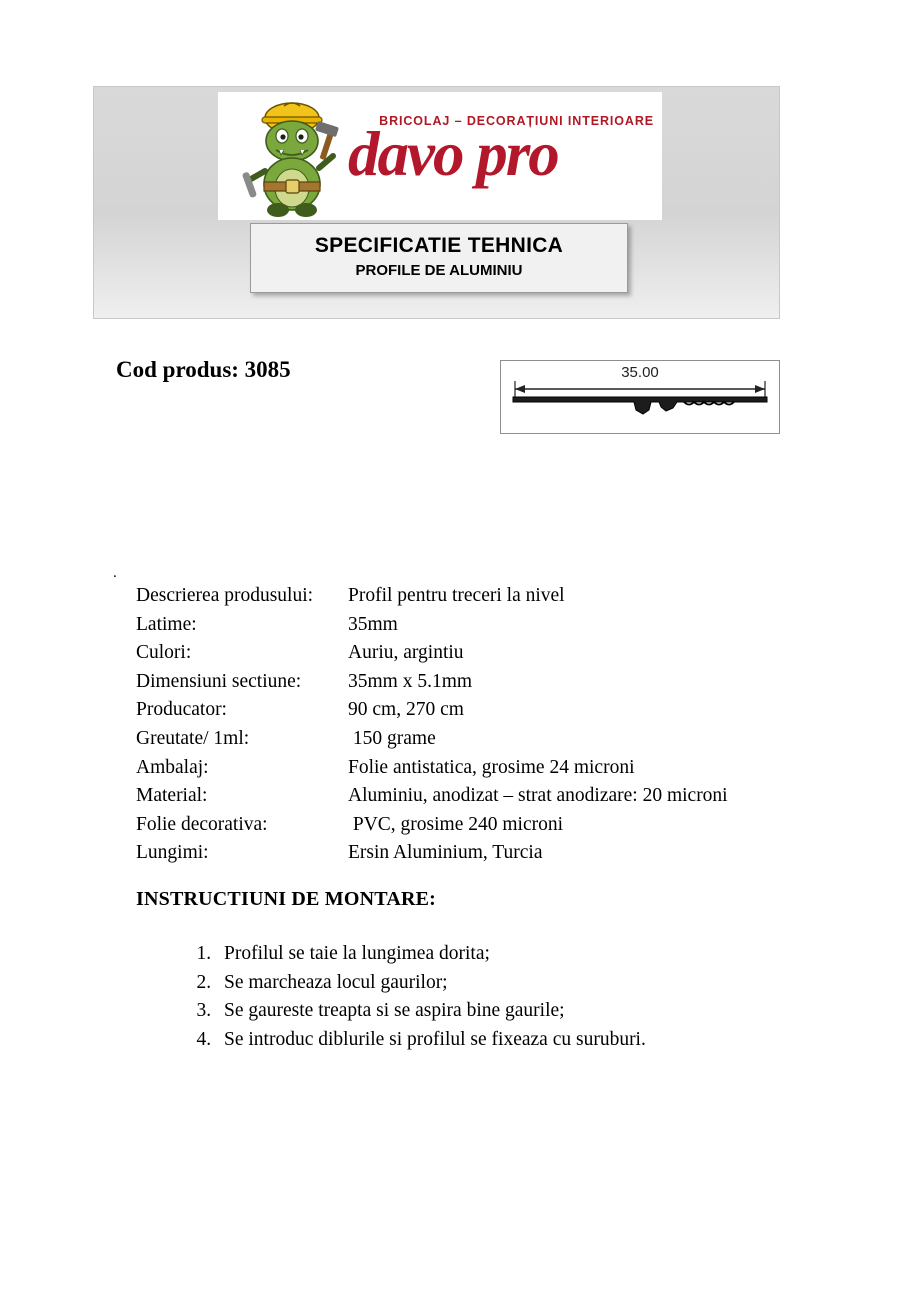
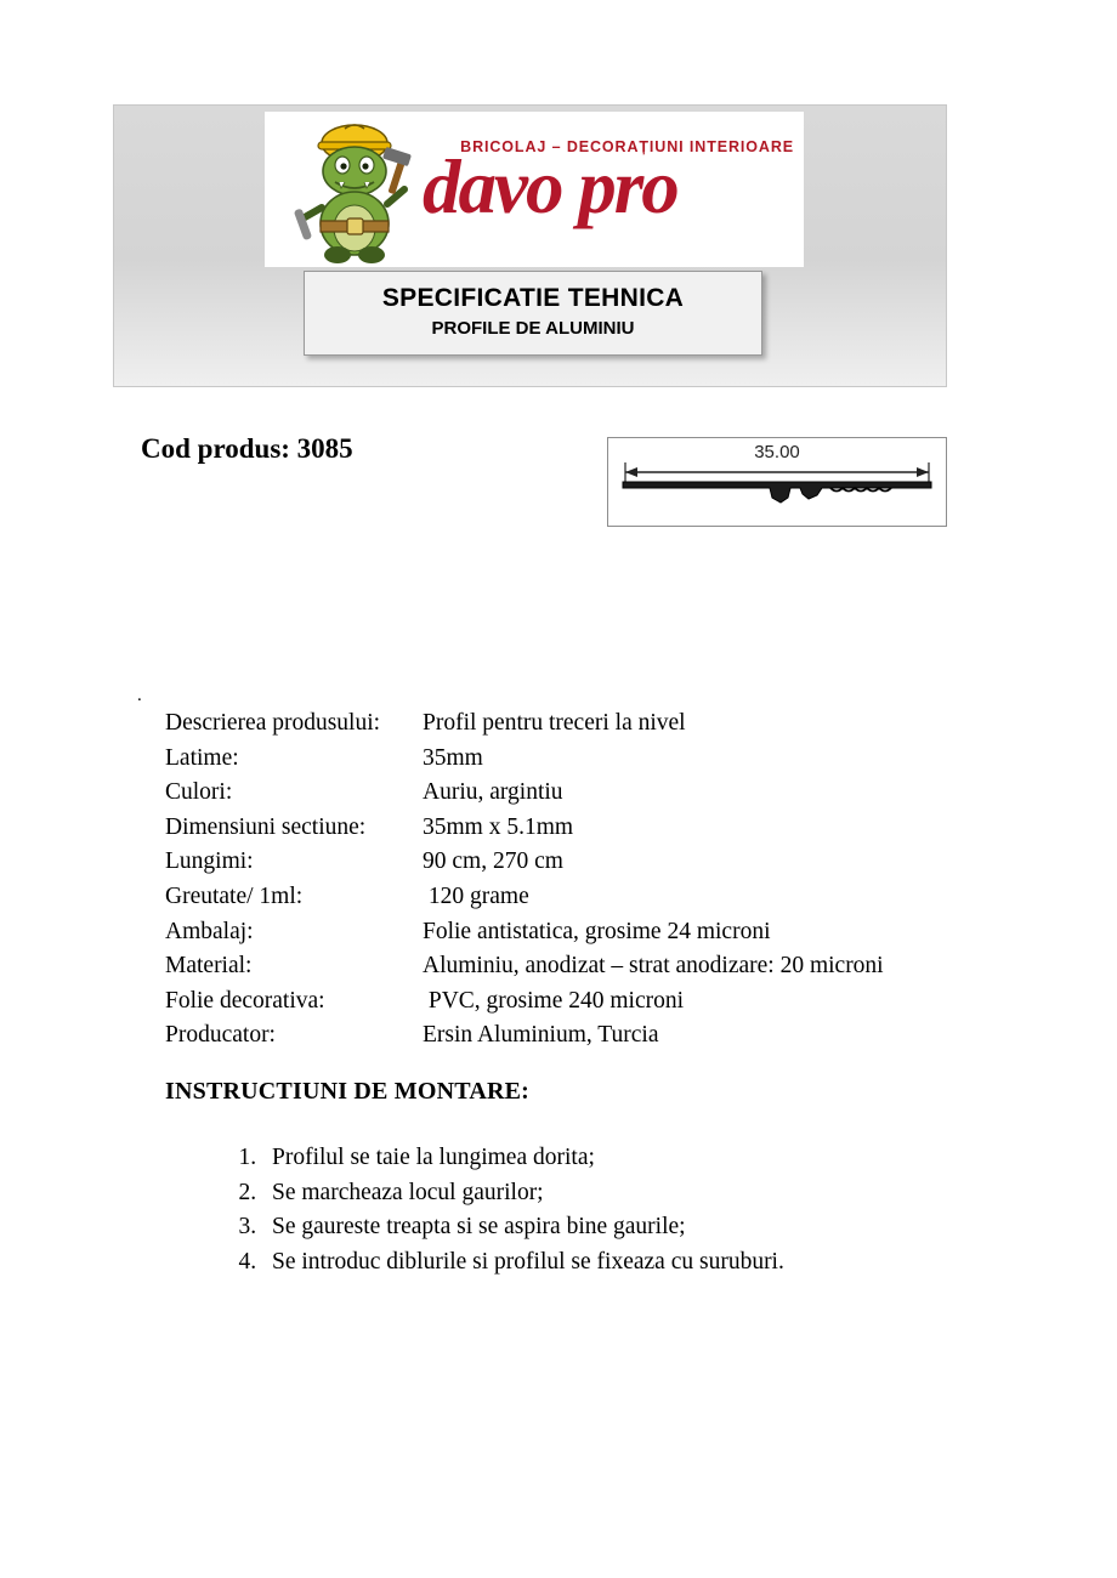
  BRICOLAJ – DECORAȚIUNI INTERIOARE
  davo pro
  SPECIFICATIE TEHNICA
  PROFILE DE ALUMINIU
  Cod produs: 3085
  35.00
  .
  Descrierea produsului:
  Profil pentru treceri la nivel
  Latime:
  35mm
  Culori:
  Auriu, argintiu
  Dimensiuni sectiune:
  35mm x 5.1mm
- Producator:
+ Lungimi:
  90 cm, 270 cm
  Greutate/ 1ml:
- 150 grame
+ 120 grame
  Ambalaj:
  Folie antistatica, grosime 24 microni
  Material:
  Aluminiu, anodizat – strat anodizare: 20 microni
  Folie decorativa:
  PVC, grosime 240 microni
- Lungimi:
+ Producator:
  Ersin Aluminium, Turcia
  INSTRUCTIUNI DE MONTARE:
  Profilul se taie la lungimea dorita;
  Se marcheaza locul gaurilor;
  Se gaureste treapta si se aspira bine gaurile;
  Se introduc diblurile si profilul se fixeaza cu suruburi.
